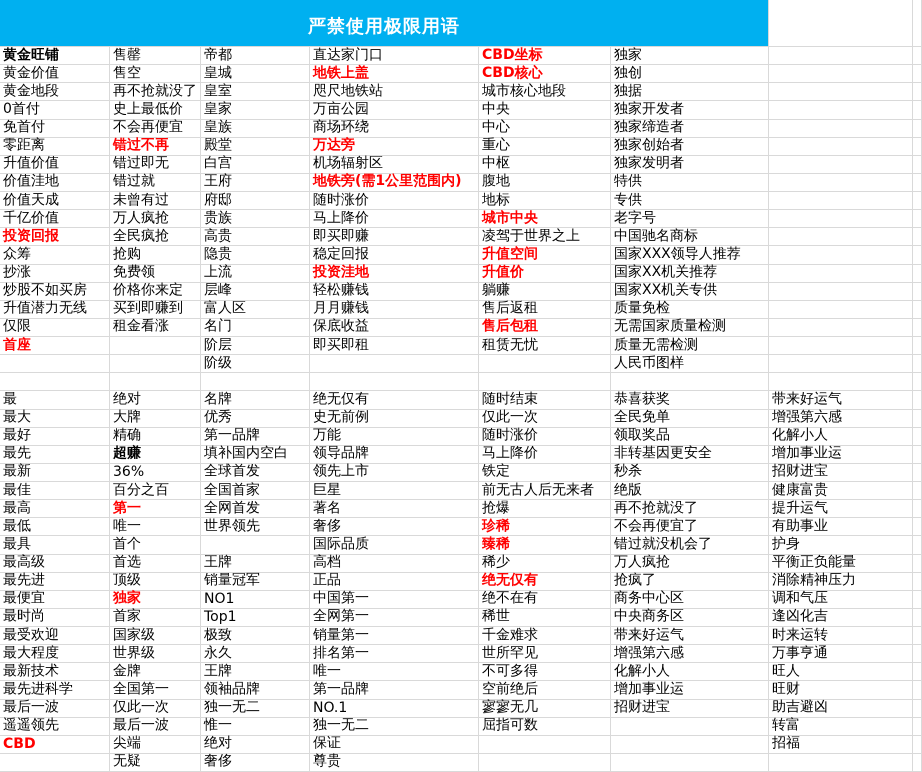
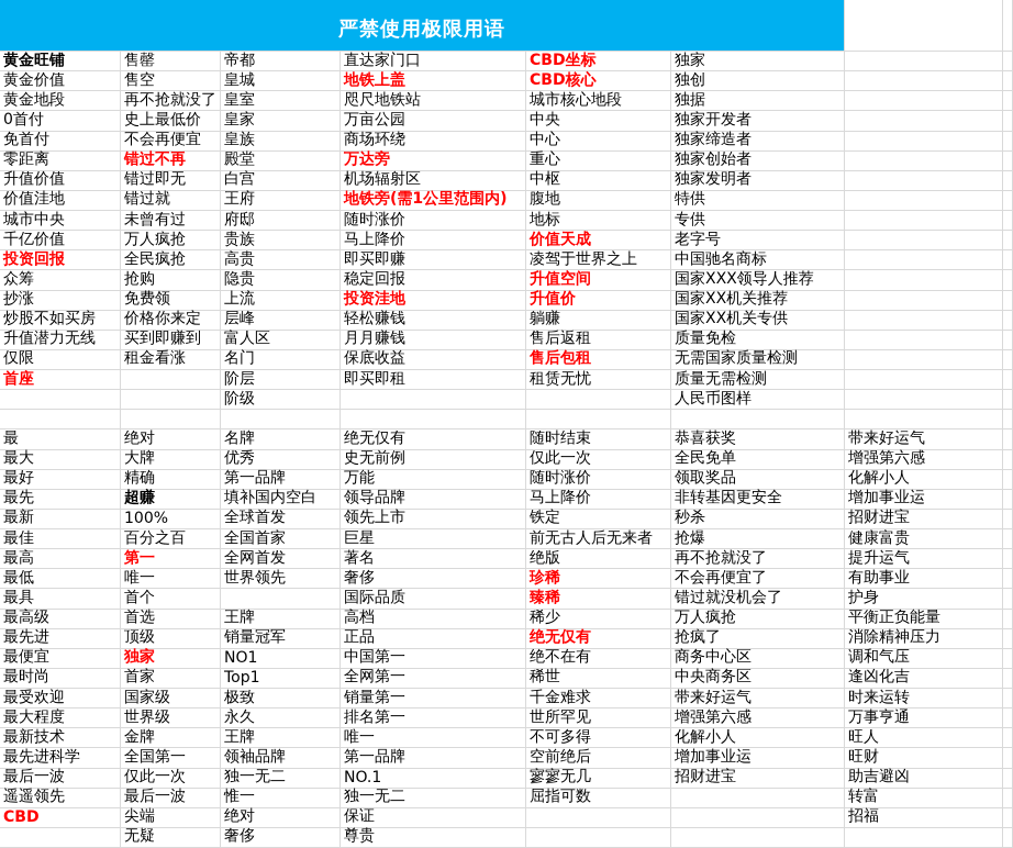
  严禁使用极限用语
  黄金旺铺
  售罄
  帝都
  直达家门口
  CBD坐标
  独家
  黄金价值
  售空
  皇城
  地铁上盖
  CBD核心
  独创
  黄金地段
  再不抢就没了
  皇室
  咫尺地铁站
  城市核心地段
  独据
  0首付
  史上最低价
  皇家
  万亩公园
  中央
  独家开发者
  免首付
  不会再便宜
  皇族
  商场环绕
  中心
  独家缔造者
  零距离
  错过不再
  殿堂
  万达旁
  重心
  独家创始者
  升值价值
  错过即无
  白宫
  机场辐射区
  中枢
  独家发明者
  价值洼地
  错过就
  王府
  地铁旁(需1公里范围内)
  腹地
  特供
- 价值天成
+ 城市中央
  未曾有过
  府邸
  随时涨价
  地标
  专供
  千亿价值
  万人疯抢
  贵族
  马上降价
- 城市中央
+ 价值天成
  老字号
  投资回报
  全民疯抢
  高贵
  即买即赚
  凌驾于世界之上
  中国驰名商标
  众筹
  抢购
  隐贵
  稳定回报
  升值空间
  国家XXX领导人推荐
  抄涨
  免费领
  上流
  投资洼地
  升值价
  国家XX机关推荐
  炒股不如买房
  价格你来定
  层峰
  轻松赚钱
  躺赚
  国家XX机关专供
  升值潜力无线
  买到即赚到
  富人区
  月月赚钱
  售后返租
  质量免检
  仅限
  租金看涨
  名门
  保底收益
  售后包租
  无需国家质量检测
  首座
  阶层
  即买即租
  租赁无忧
  质量无需检测
  阶级
  人民币图样
  最
  绝对
  名牌
  绝无仅有
  随时结束
  恭喜获奖
  带来好运气
  最大
  大牌
  优秀
  史无前例
  仅此一次
  全民免单
  增强第六感
  最好
  精确
  第一品牌
  万能
  随时涨价
  领取奖品
  化解小人
  最先
  超赚
  填补国内空白
  领导品牌
  马上降价
  非转基因更安全
  增加事业运
  最新
- 36%
+ 100%
  全球首发
  领先上市
  铁定
  秒杀
  招财进宝
  最佳
  百分之百
  全国首家
  巨星
  前无古人后无来者
- 绝版
+ 抢爆
  健康富贵
  最高
  第一
  全网首发
  著名
- 抢爆
+ 绝版
  再不抢就没了
  提升运气
  最低
  唯一
  世界领先
  奢侈
  珍稀
  不会再便宜了
  有助事业
  最具
  首个
  国际品质
  臻稀
  错过就没机会了
  护身
  最高级
  首选
  王牌
  高档
  稀少
  万人疯抢
  平衡正负能量
  最先进
  顶级
  销量冠军
  正品
  绝无仅有
  抢疯了
  消除精神压力
  最便宜
  独家
  NO1
  中国第一
  绝不在有
  商务中心区
  调和气压
  最时尚
  首家
  Top1
  全网第一
  稀世
  中央商务区
  逢凶化吉
  最受欢迎
  国家级
  极致
  销量第一
  千金难求
  带来好运气
  时来运转
  最大程度
  世界级
  永久
  排名第一
  世所罕见
  增强第六感
  万事亨通
  最新技术
  金牌
  王牌
  唯一
  不可多得
  化解小人
  旺人
  最先进科学
  全国第一
  领袖品牌
  第一品牌
  空前绝后
  增加事业运
  旺财
  最后一波
  仅此一次
  独一无二
  NO.1
  寥寥无几
  招财进宝
  助吉避凶
  遥遥领先
  最后一波
  惟一
  独一无二
  屈指可数
  转富
  CBD
  尖端
  绝对
  保证
  招福
  无疑
  奢侈
  尊贵
